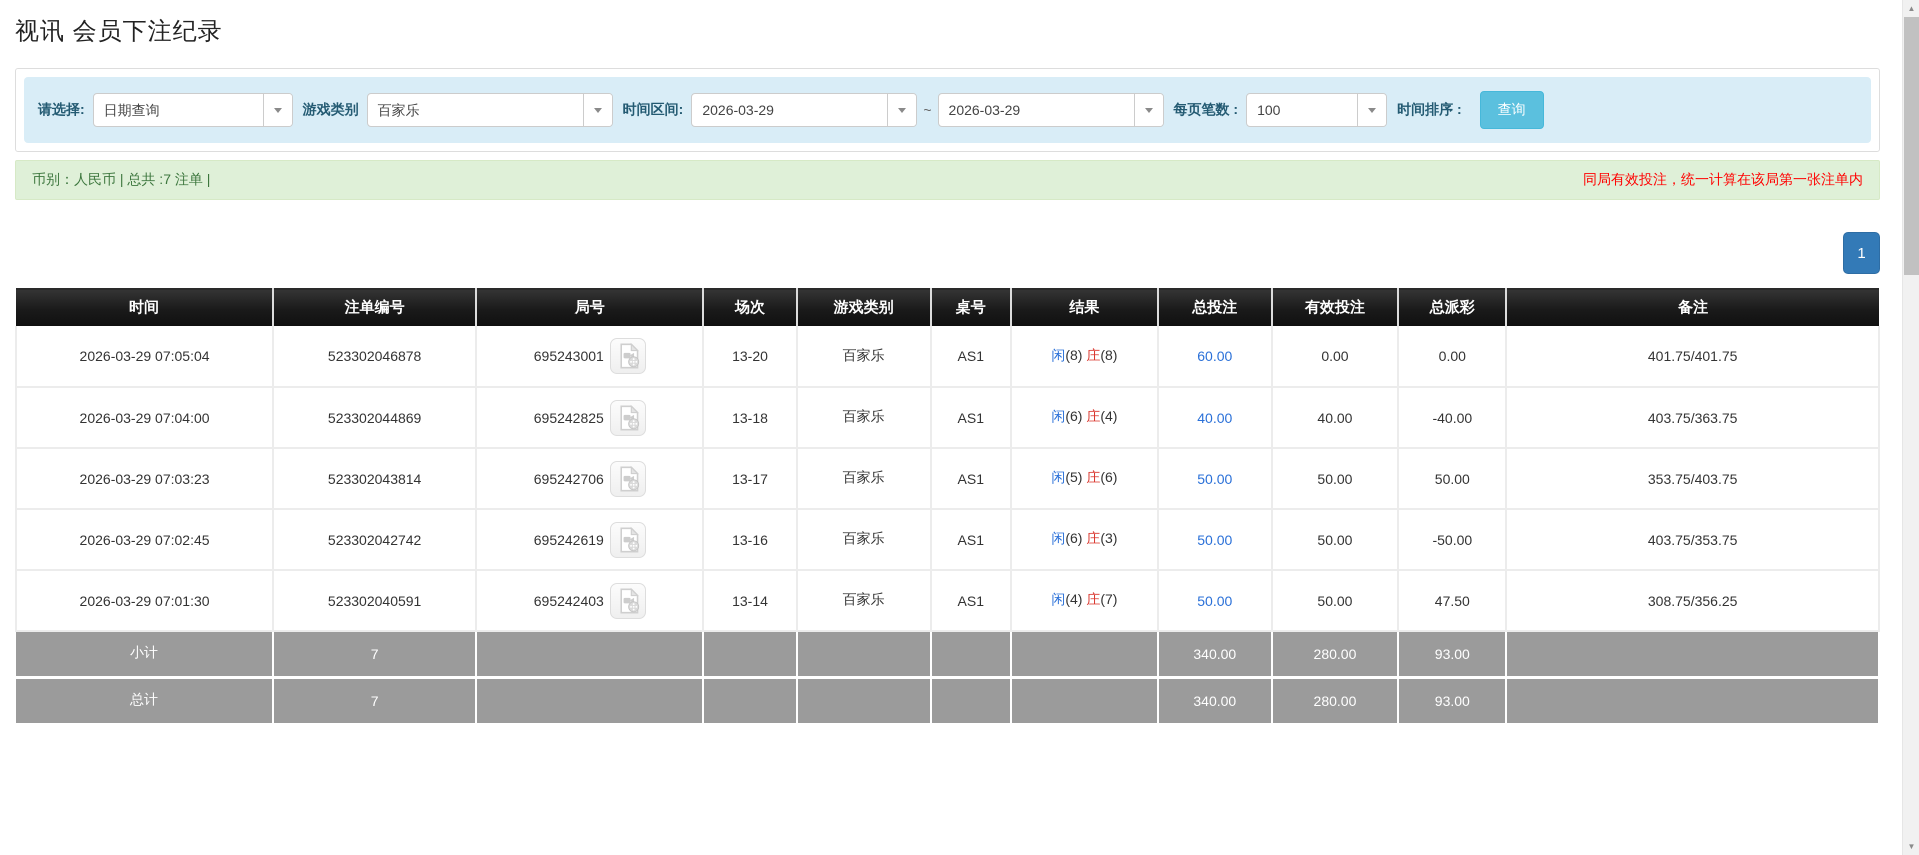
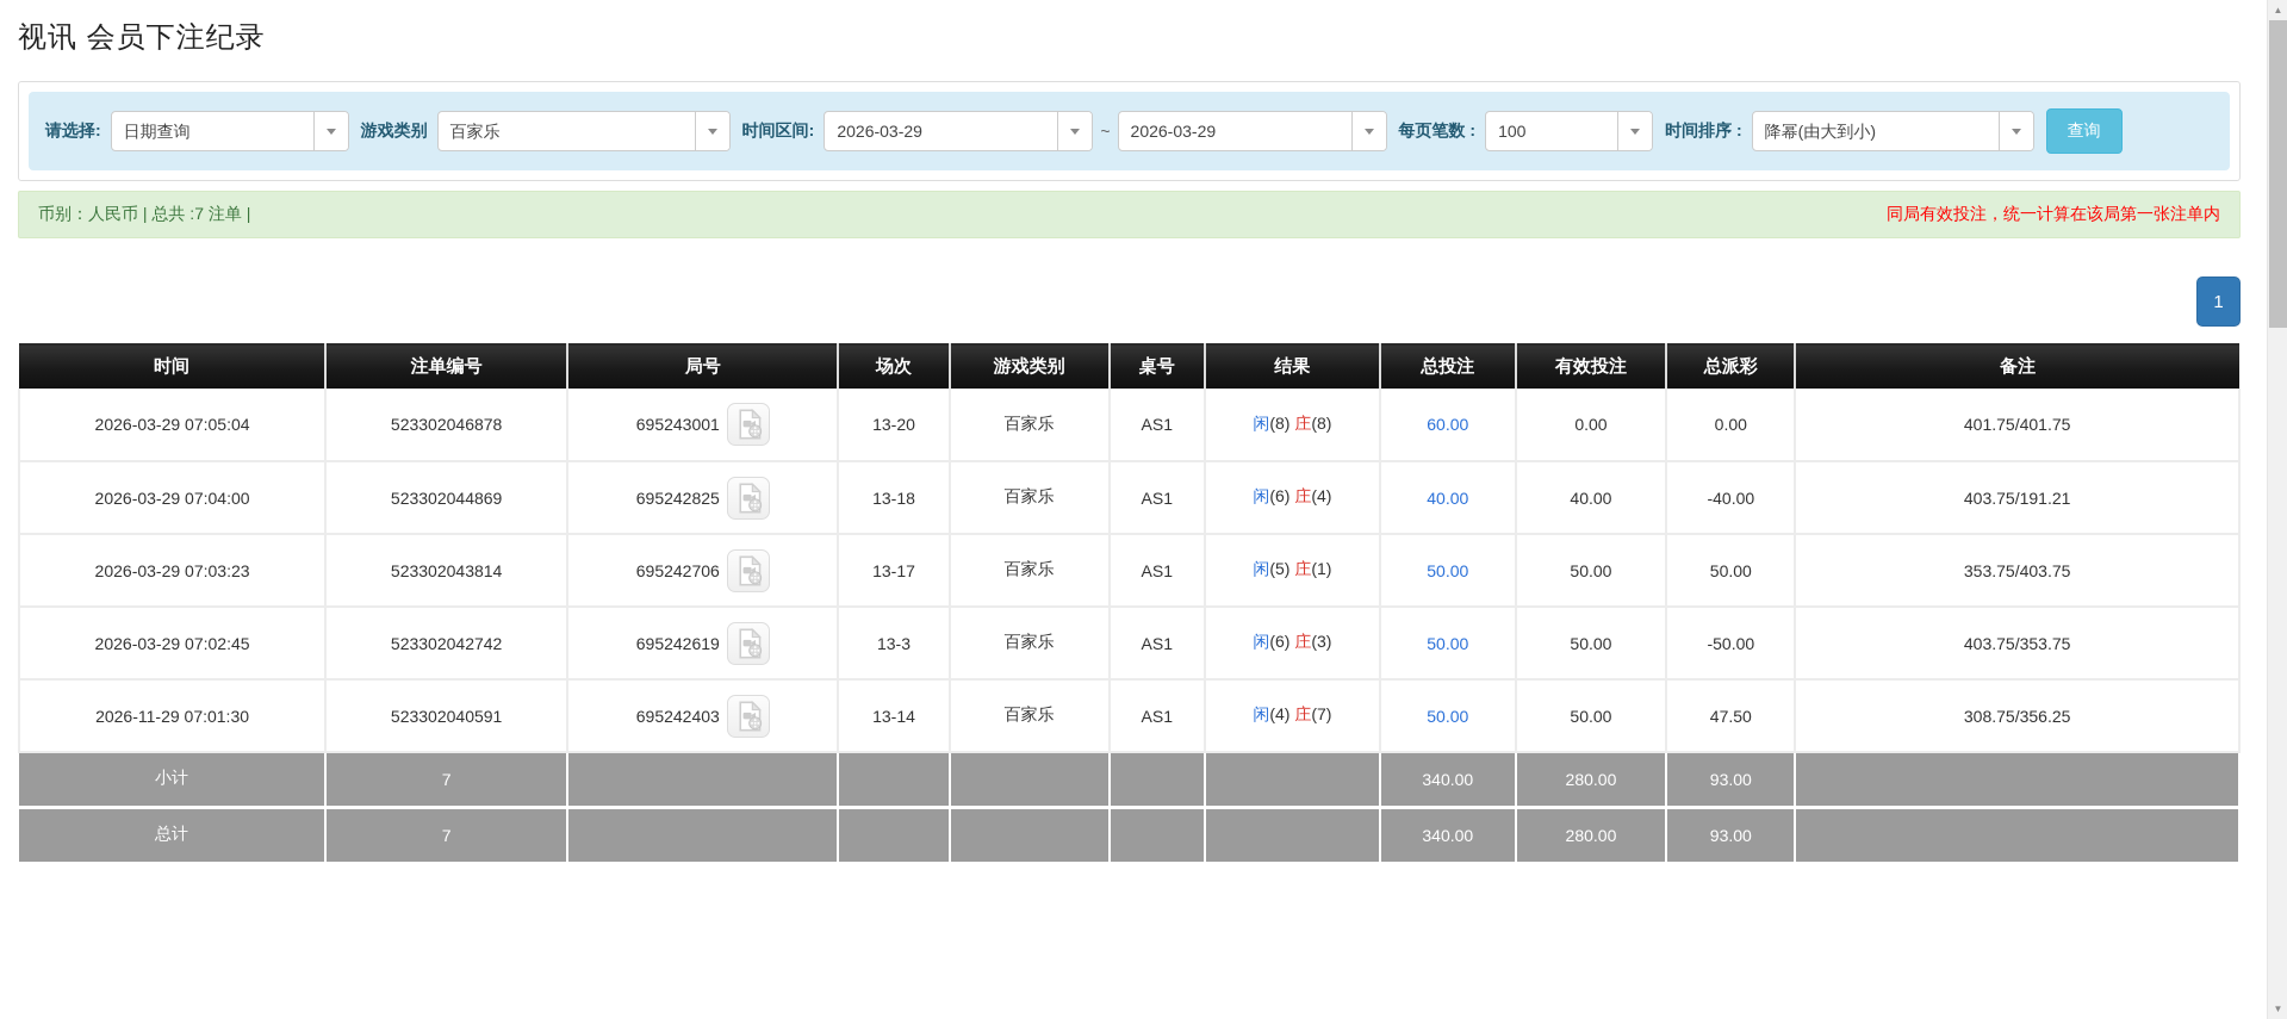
  视讯 会员下注纪录
  请选择:
  日期查询
  游戏类别
  百家乐
  时间区间:
  2026-03-29
  ~
  2026-03-29
  每页笔数 :
  100
  时间排序 :
+ 降幂(由大到小)
  查询
  币别：人民币 | 总共 :7 注单 |
  同局有效投注，统一计算在该局第一张注单内
  1
  时间	注单编号	局号	场次	游戏类别	桌号	结果	总投注	有效投注	总派彩	备注
  2026-03-29 07:05:04	523302046878	695243001	13-20	百家乐	AS1	闲(8) 庄(8)	60.00	0.00	0.00	401.75/401.75
- 2026-03-29 07:04:00	523302044869	695242825	13-18	百家乐	AS1	闲(6) 庄(4)	40.00	40.00	-40.00	403.75/363.75
+ 2026-03-29 07:04:00	523302044869	695242825	13-18	百家乐	AS1	闲(6) 庄(4)	40.00	40.00	-40.00	403.75/191.21
- 2026-03-29 07:03:23	523302043814	695242706	13-17	百家乐	AS1	闲(5) 庄(6)	50.00	50.00	50.00	353.75/403.75
+ 2026-03-29 07:03:23	523302043814	695242706	13-17	百家乐	AS1	闲(5) 庄(1)	50.00	50.00	50.00	353.75/403.75
- 2026-03-29 07:02:45	523302042742	695242619	13-16	百家乐	AS1	闲(6) 庄(3)	50.00	50.00	-50.00	403.75/353.75
+ 2026-03-29 07:02:45	523302042742	695242619	13-3	百家乐	AS1	闲(6) 庄(3)	50.00	50.00	-50.00	403.75/353.75
- 2026-03-29 07:01:30	523302040591	695242403	13-14	百家乐	AS1	闲(4) 庄(7)	50.00	50.00	47.50	308.75/356.25
+ 2026-11-29 07:01:30	523302040591	695242403	13-14	百家乐	AS1	闲(4) 庄(7)	50.00	50.00	47.50	308.75/356.25
  小计	7						340.00	280.00	93.00
  总计	7						340.00	280.00	93.00
  ▲
  ▼
